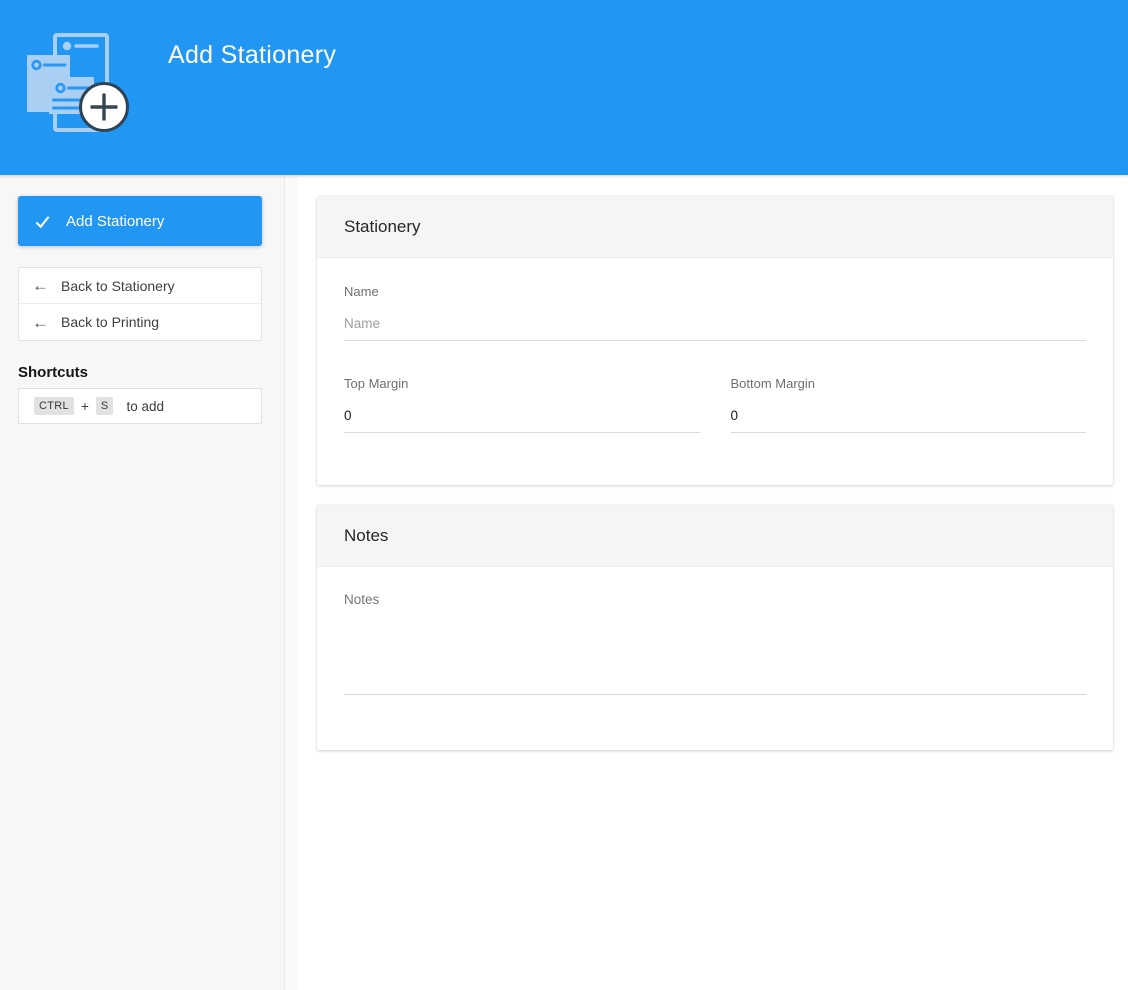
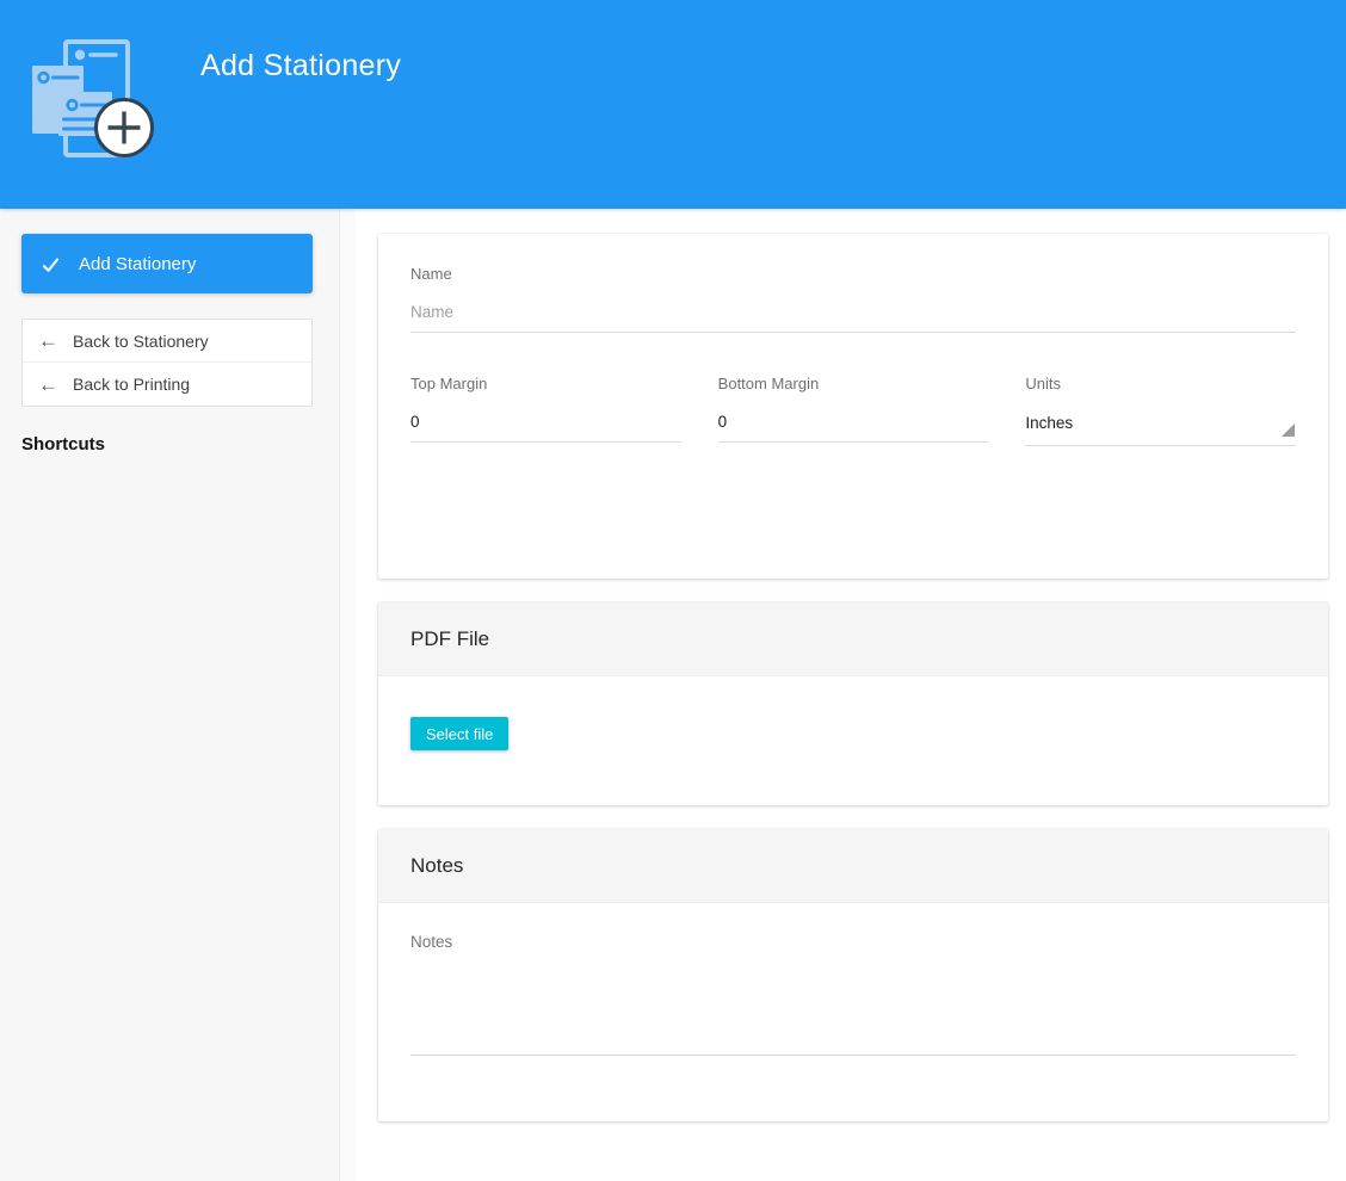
  Add Stationery
  Add Stationery
  ←
  Back to Stationery
  ←
  Back to Printing
  Shortcuts
- CTRL
- +
- S
- to add
- Stationery
  Name
  Name
  Top Margin
  0
  Bottom Margin
  0
+ Units
+ Inches
+ PDF File
+ Select file
  Notes
  Notes
